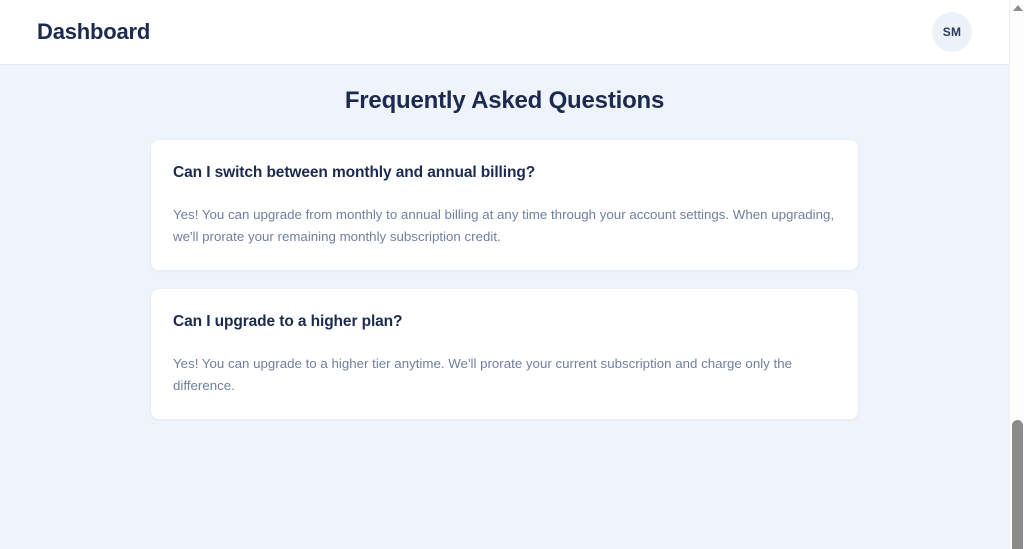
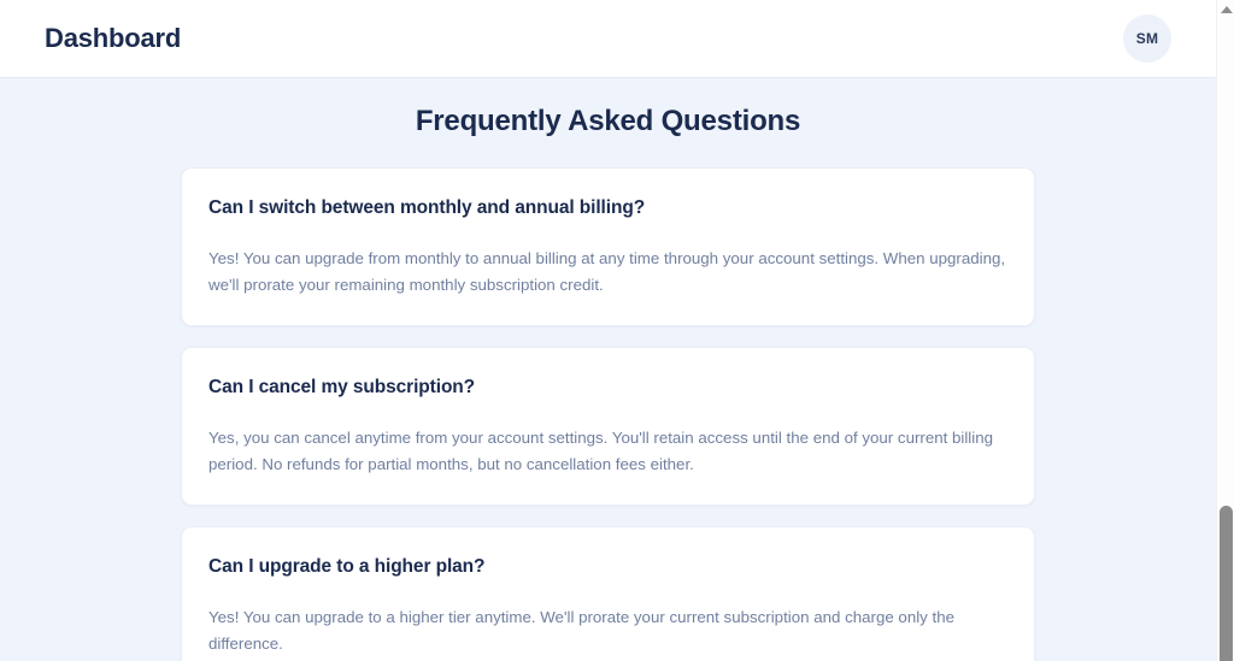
  Dashboard
  SM
  Frequently Asked Questions
  Can I switch between monthly and annual billing?
  Yes! You can upgrade from monthly to annual billing at any time through your account settings. When upgrading, we'll prorate your remaining monthly subscription credit.
+ Can I cancel my subscription?
+ Yes, you can cancel anytime from your account settings. You'll retain access until the end of your current billing period. No refunds for partial months, but no cancellation fees either.
  Can I upgrade to a higher plan?
  Yes! You can upgrade to a higher tier anytime. We'll prorate your current subscription and charge only the difference.
